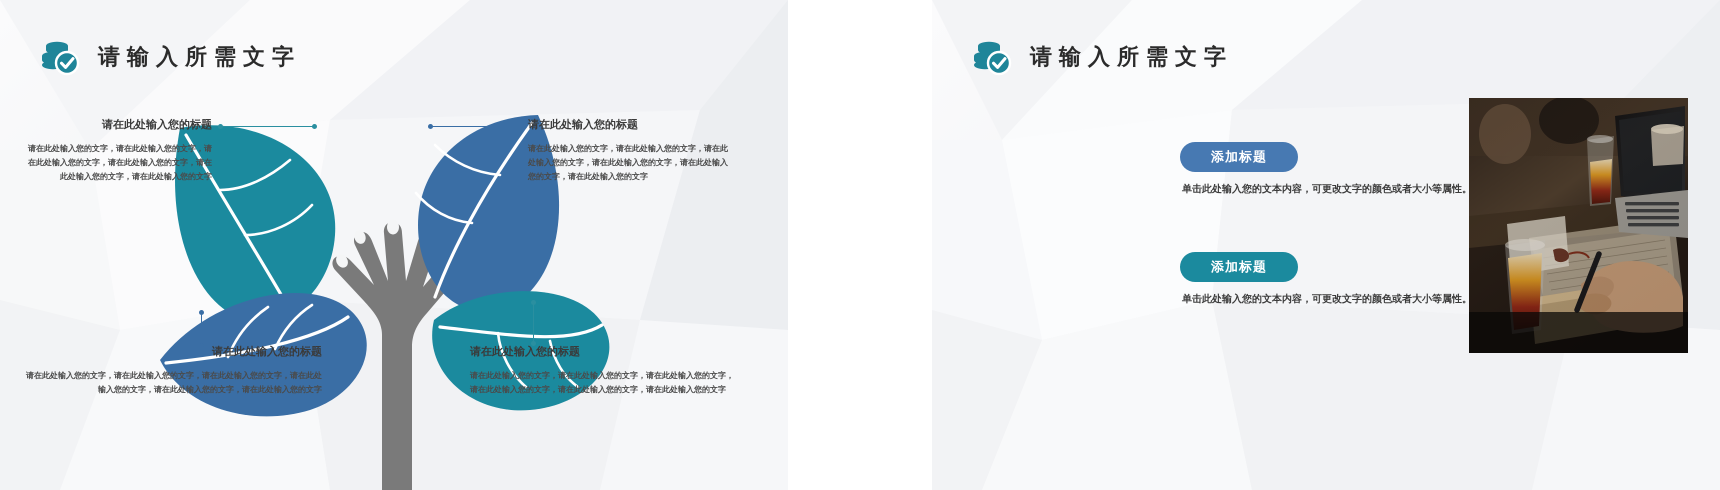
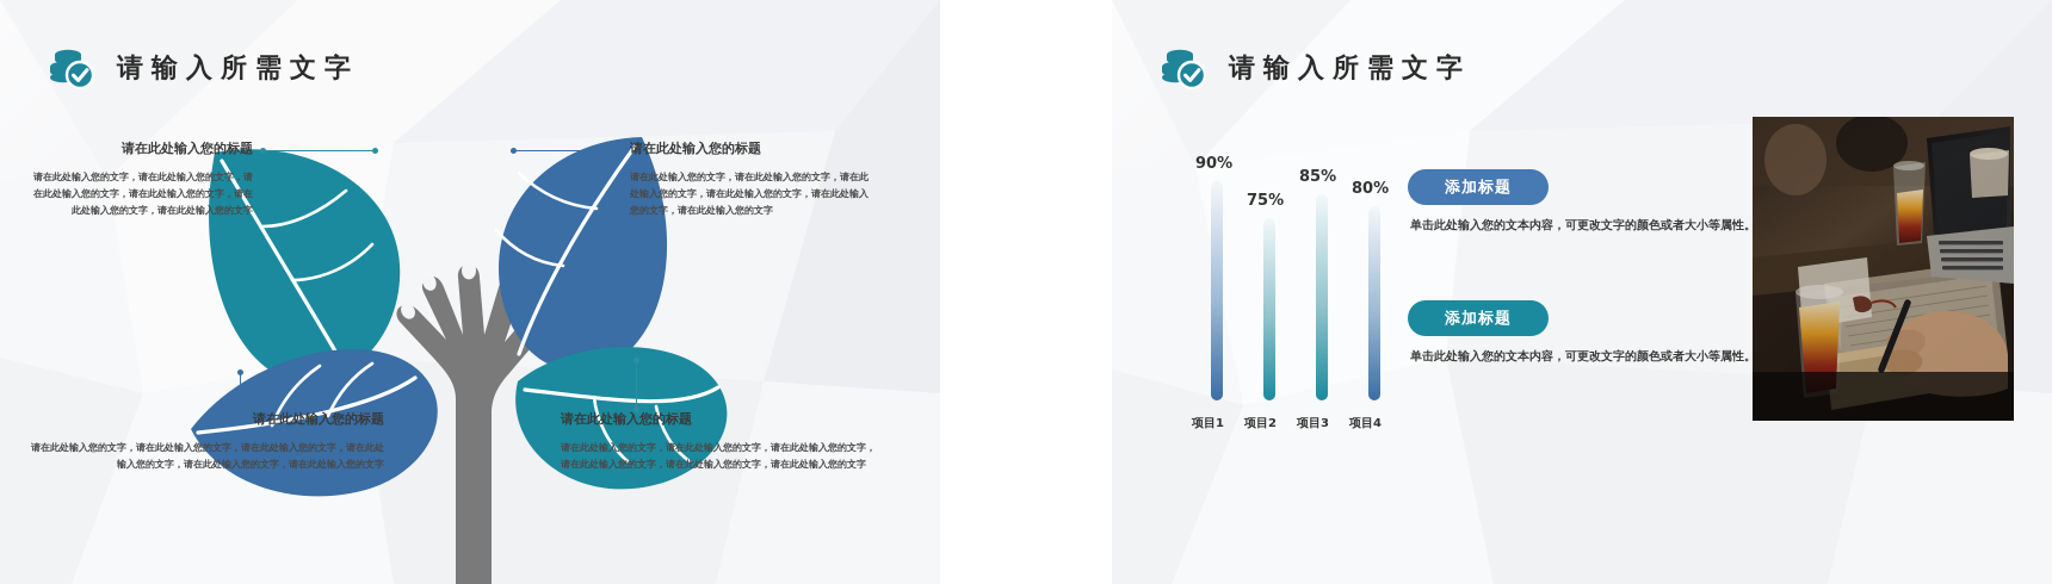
  请输入所需文字
  请在此处输入您的标题
  请在此处输入您的文字，请在此处输入您的文字，请在此处输入您的文字，请在此处输入您的文字，请在此处输入您的文字，请在此处输入您的文字
  请在此处输入您的标题
  请在此处输入您的文字，请在此处输入您的文字，请在此处输入您的文字，请在此处输入您的文字，请在此处输入您的文字，请在此处输入您的文字
  请在此处输入您的标题
  请在此处输入您的文字，请在此处输入您的文字，请在此处输入您的文字，请在此处输入您的文字，请在此处输入您的文字，请在此处输入您的文字
  请在此处输入您的标题
  请在此处输入您的文字，请在此处输入您的文字，请在此处输入您的文字，请在此处输入您的文字，请在此处输入您的文字，请在此处输入您的文字
  请输入所需文字
+ 90%
+ 项目1
+ 75%
+ 项目2
+ 85%
+ 项目3
+ 80%
+ 项目4
  添加标题
  单击此处输入您的文本内容，可更改文字的颜色或者大小等属性。
  添加标题
  单击此处输入您的文本内容，可更改文字的颜色或者大小等属性。
